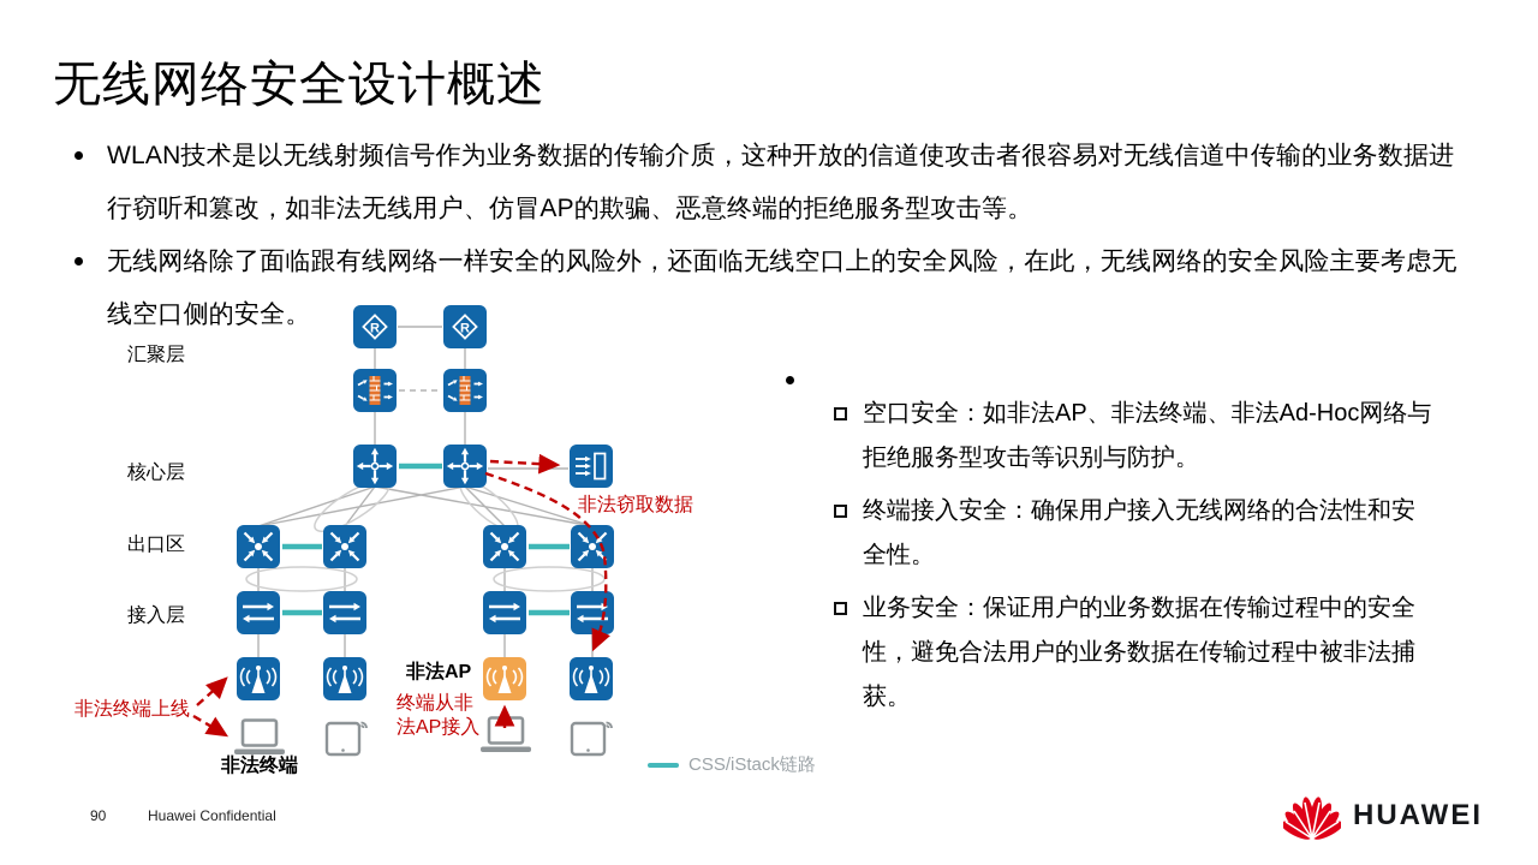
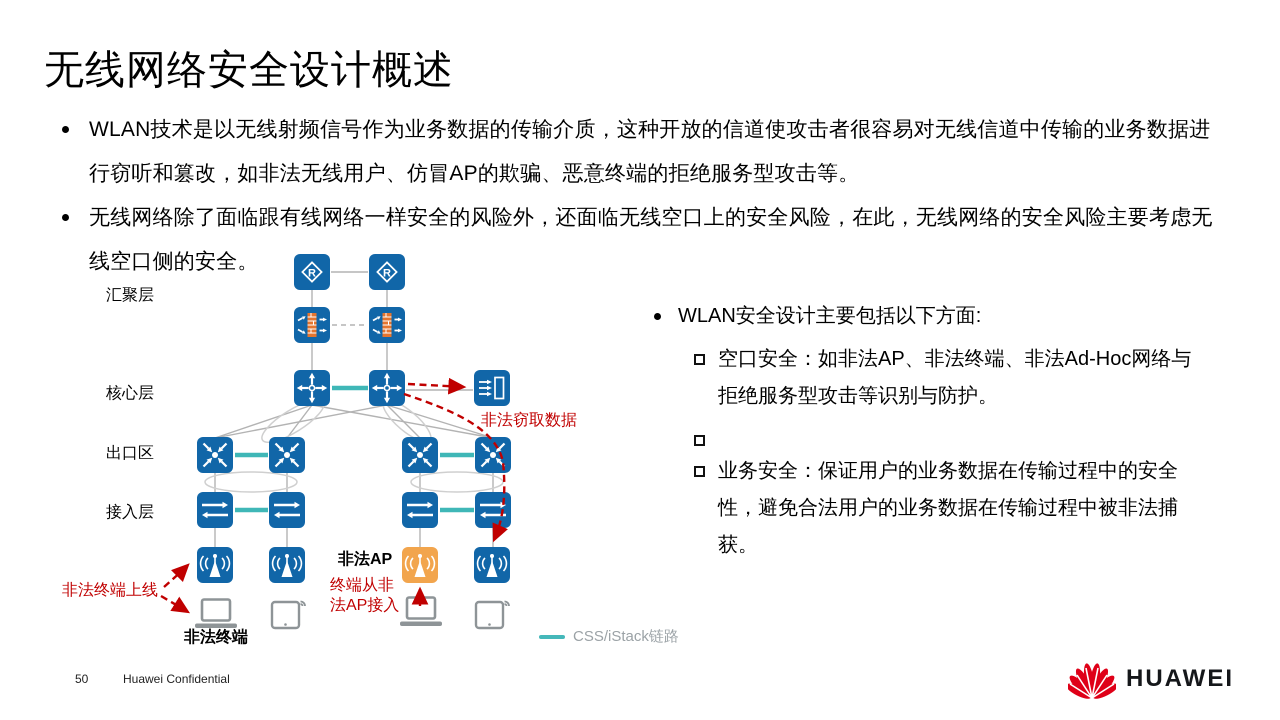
  无线网络安全设计概述
  WLAN技术是以无线射频信号作为业务数据的传输介质，这种开放的信道使攻击者很容易对无线信道中传输的业务数据进行窃听和篡改，如非法无线用户、仿冒AP的欺骗、恶意终端的拒绝服务型攻击等。
  无线网络除了面临跟有线网络一样安全的风险外，还面临无线空口上的安全风险，在此，无线网络的安全风险主要考虑无线空口侧的安全。
+ WLAN安全设计主要包括以下方面:
  空口安全：如非法AP、非法终端、非法Ad-Hoc网络与拒绝服务型攻击等识别与防护。
- 终端接入安全：确保用户接入无线网络的合法性和安全性。
  业务安全：保证用户的业务数据在传输过程中的安全性，避免合法用户的业务数据在传输过程中被非法捕获。
  汇聚层
  核心层
  出口区
  接入层
  非法窃取数据
  非法AP
  非法终端上线
  终端从非法AP接入
  非法终端
  CSS/iStack链路
- 90
+ 50
  Huawei Confidential
  HUAWEI
